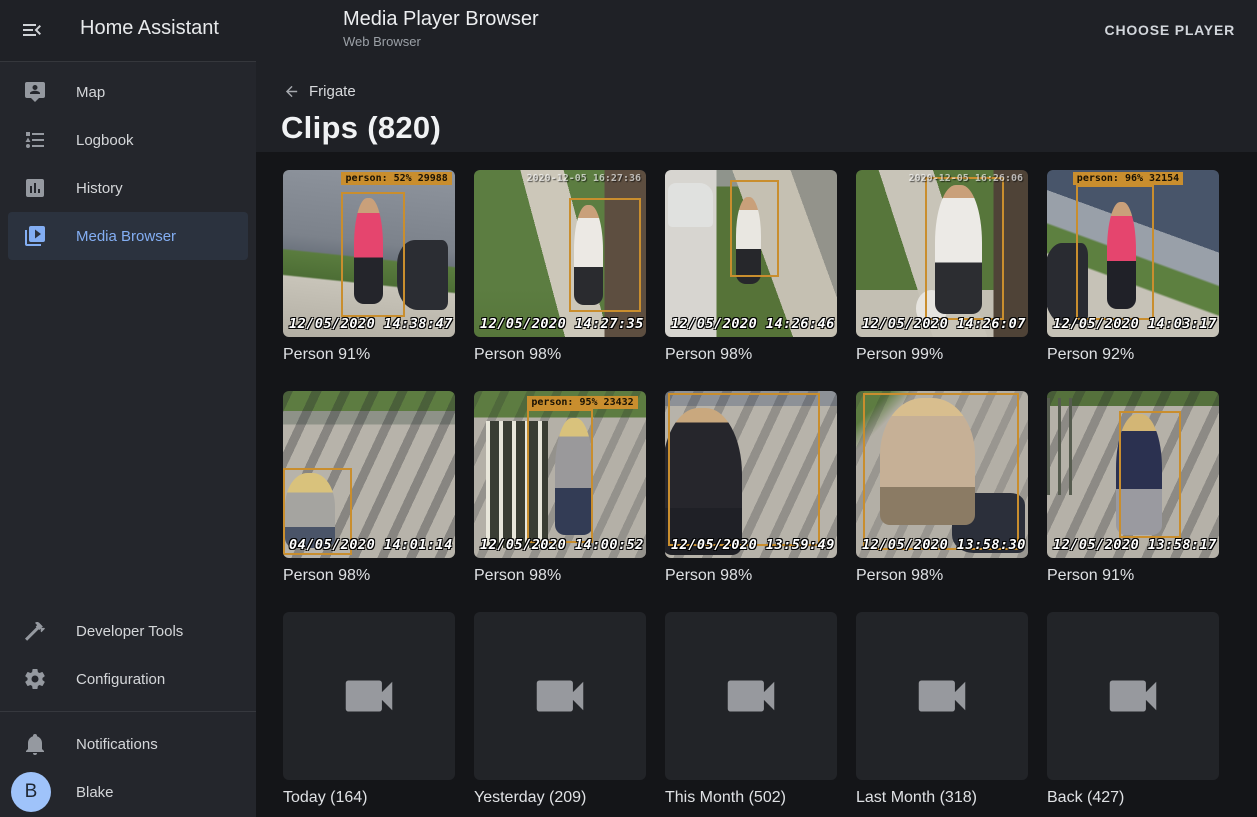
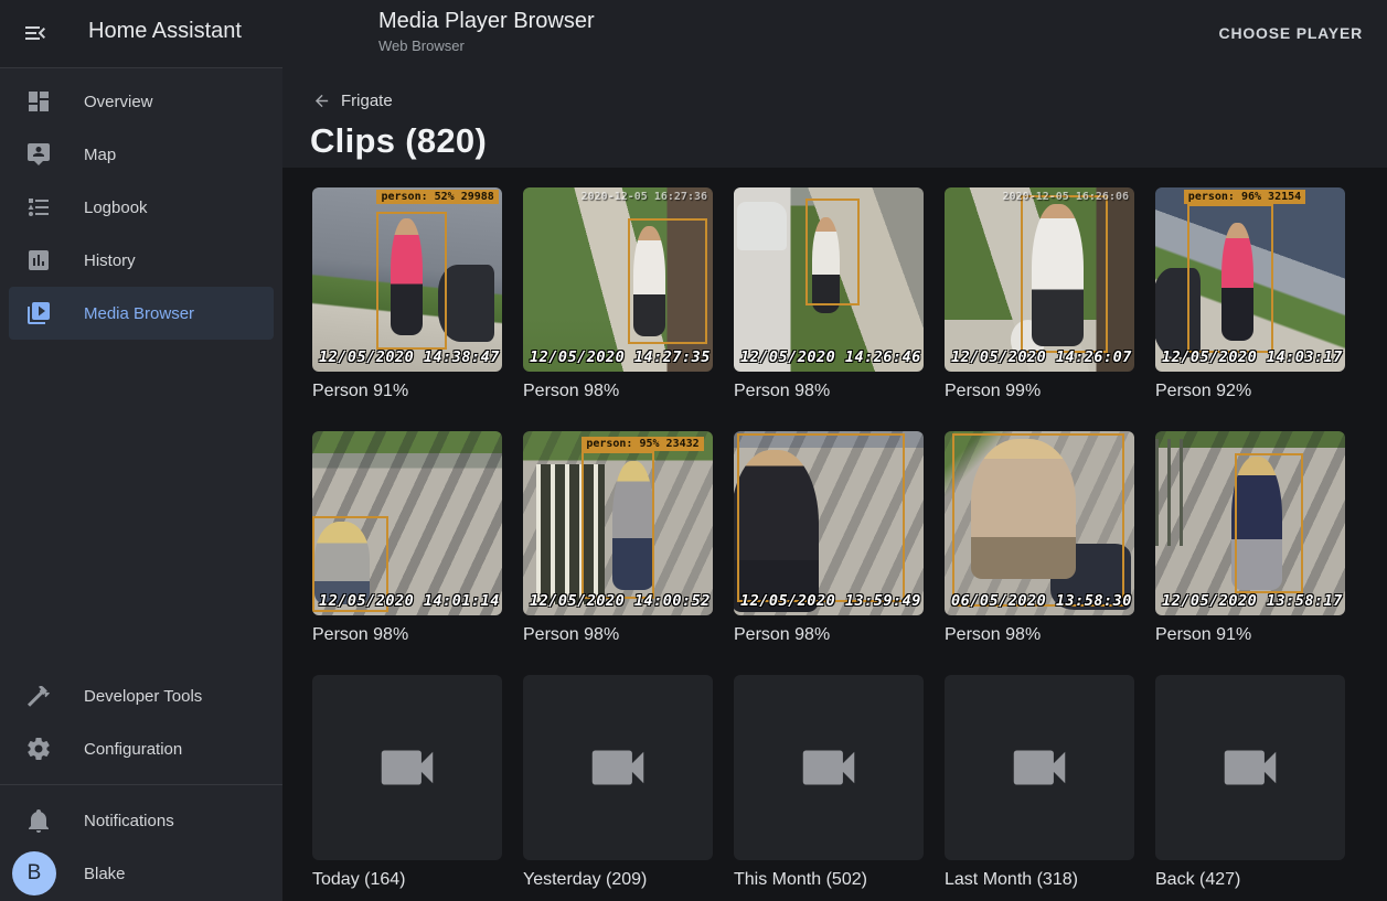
  Home Assistant
  Media Player Browser
  Web Browser
  CHOOSE PLAYER
  Frigate
  Clips (820)
+ Overview
  Map
  Logbook
  History
  Media Browser
  Developer Tools
  Configuration
  Notifications
  B
  Blake
  person: 52% 29988
  12/05/2020 14:38:47
  Person 91%
  2020-12-05 16:27:36
  12/05/2020 14:27:35
  Person 98%
  12/05/2020 14:26:46
  Person 98%
  2020-12-05 16:26:06
  12/05/2020 14:26:07
  Person 99%
  person: 96% 32154
  12/05/2020 14:03:17
  Person 92%
- 04/05/2020 14:01:14
+ 12/05/2020 14:01:14
  Person 98%
  person: 95% 23432
  12/05/2020 14:00:52
  Person 98%
  12/05/2020 13:59:49
  Person 98%
- 12/05/2020 13:58:30
+ 06/05/2020 13:58:30
  Person 98%
  12/05/2020 13:58:17
  Person 91%
  Today (164)
  Yesterday (209)
  This Month (502)
  Last Month (318)
  Back (427)
